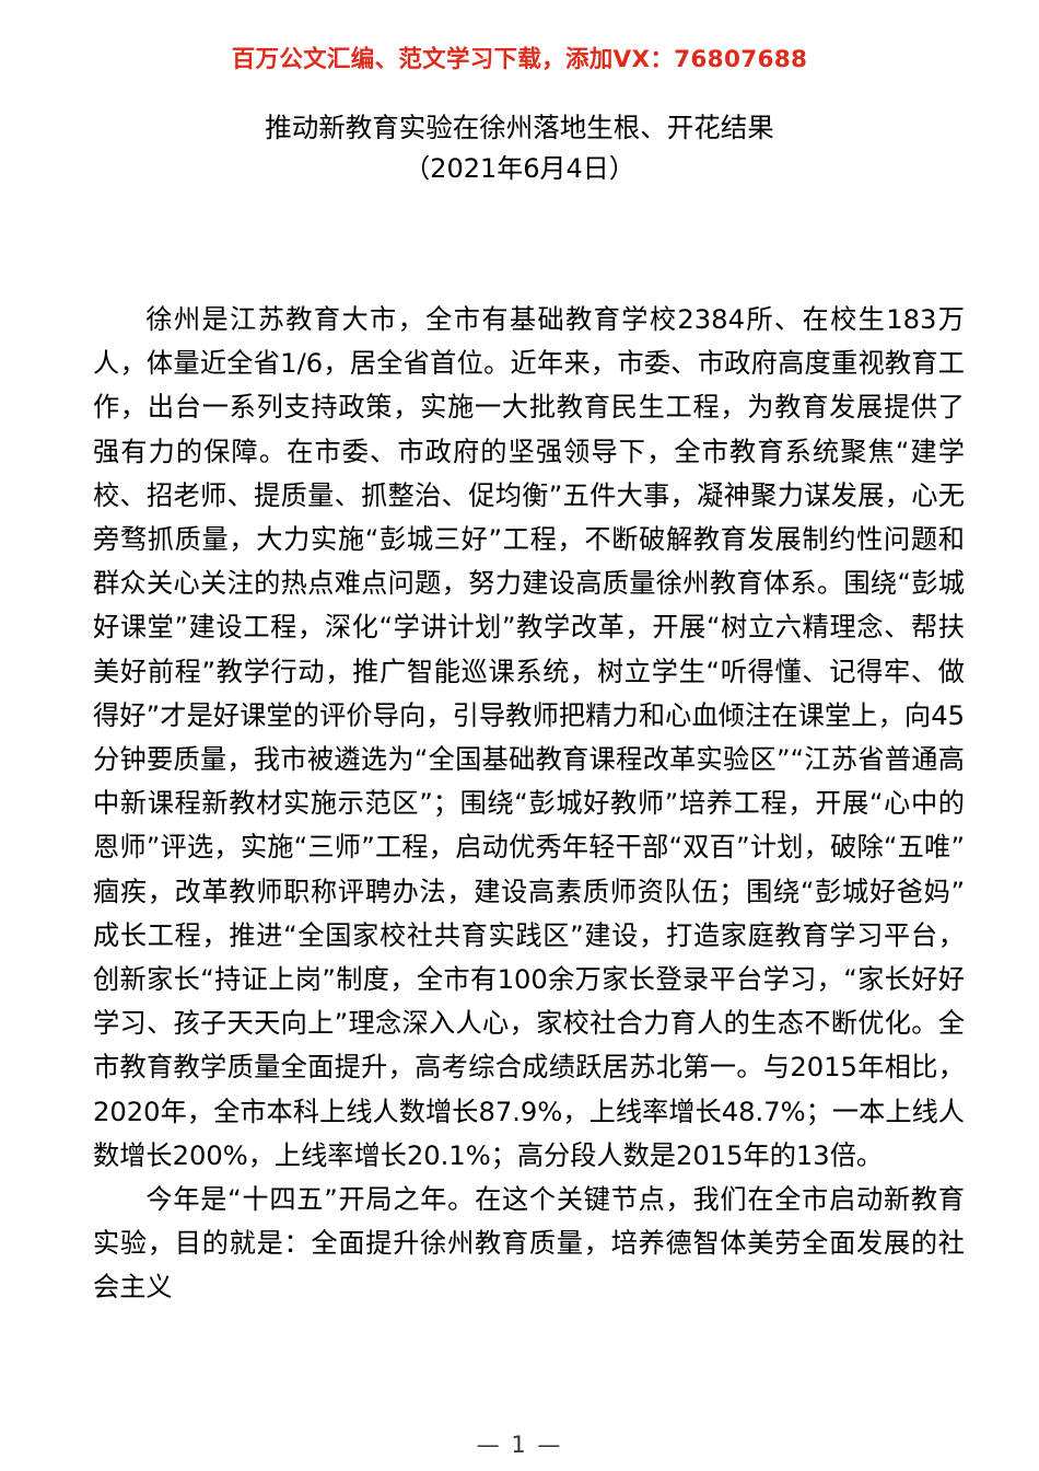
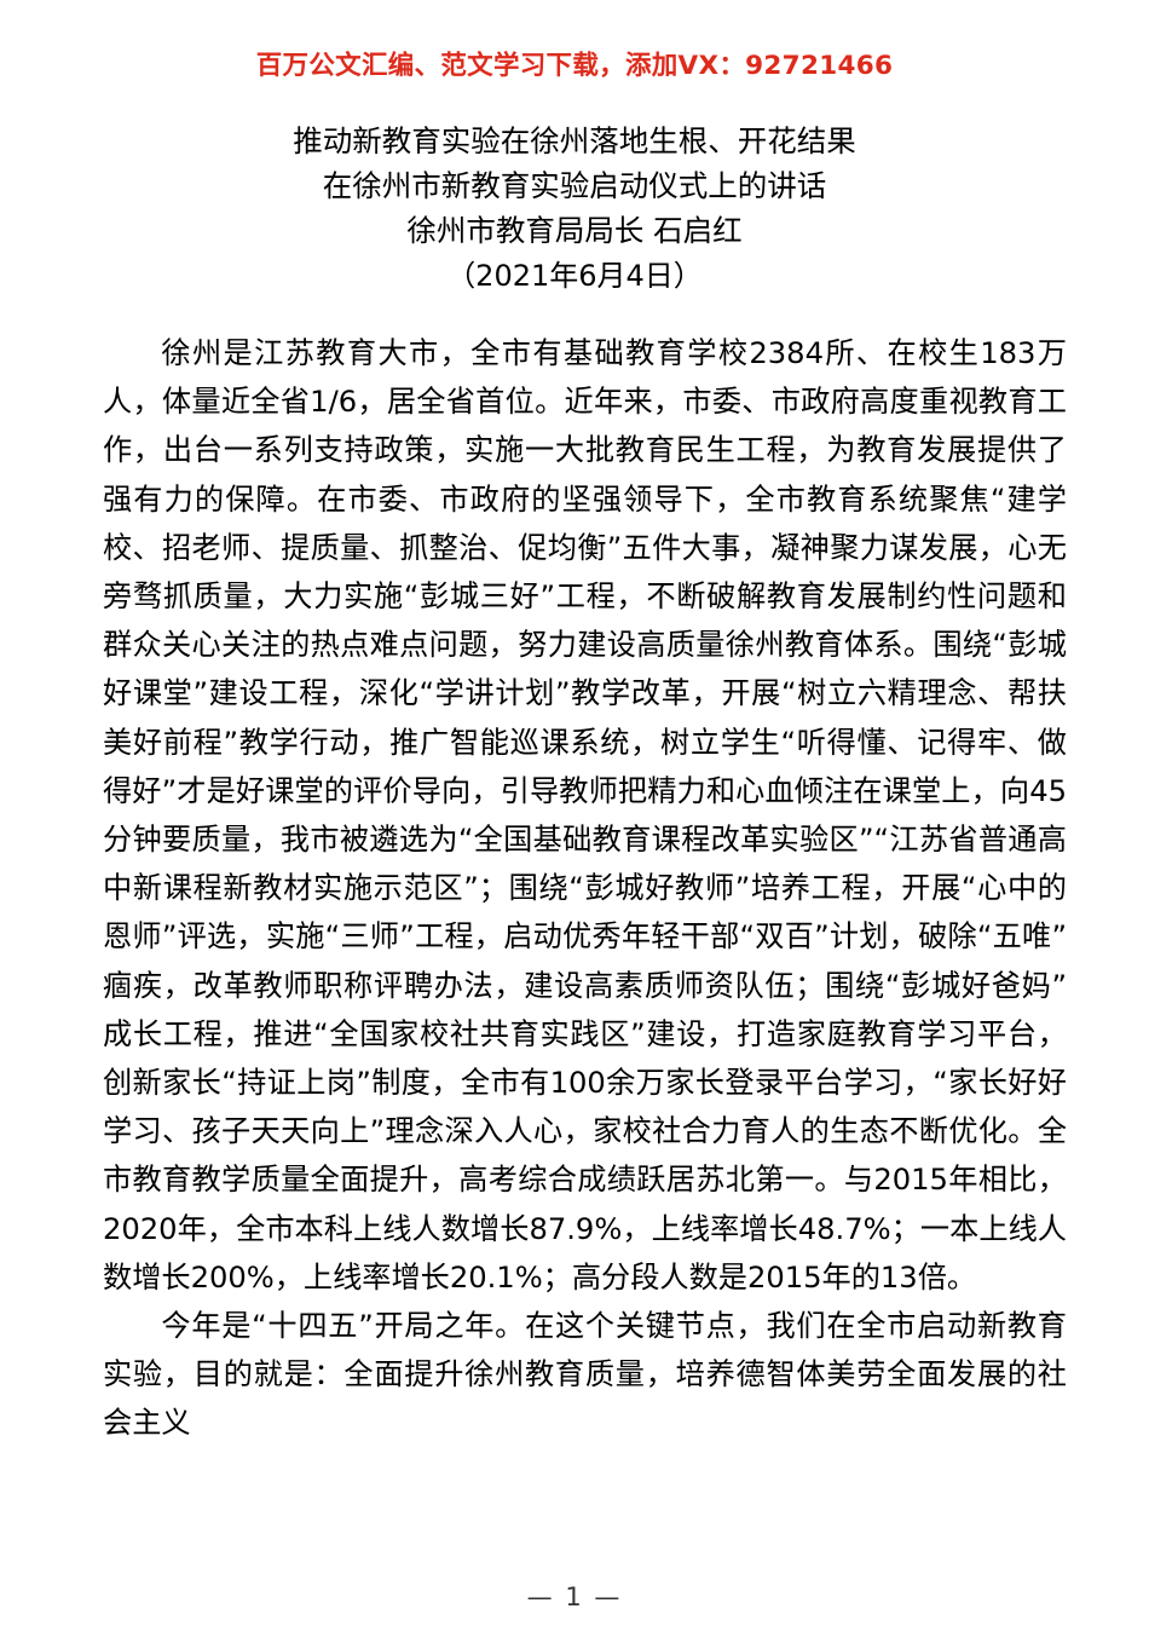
- 百万公文汇编、范文学习下载，添加VX：76807688
+ 百万公文汇编、范文学习下载，添加VX：92721466
  推动新教育实验在徐州落地生根、开花结果
+ 在徐州市新教育实验启动仪式上的讲话
+ 徐州市教育局局长 石启红
  （2021年6月4日）
  徐州是江苏教育大市，全市有基础教育学校2384所、在校生183万人，体量近全省1/6，居全省首位。近年来，市委、市政府高度重视教育工作，出台一系列支持政策，实施一大批教育民生工程，为教育发展提供了强有力的保障。在市委、市政府的坚强领导下，全市教育系统聚焦“建学校、招老师、提质量、抓整治、促均衡”五件大事，凝神聚力谋发展，心无旁骛抓质量，大力实施“彭城三好”工程，不断破解教育发展制约性问题和群众关心关注的热点难点问题，努力建设高质量徐州教育体系。围绕“彭城好课堂”建设工程，深化“学讲计划”教学改革，开展“树立六精理念、帮扶美好前程”教学行动，推广智能巡课系统，树立学生“听得懂、记得牢、做得好”才是好课堂的评价导向，引导教师把精力和心血倾注在课堂上，向45分钟要质量，我市被遴选为“全国基础教育课程改革实验区”“江苏省普通高中新课程新教材实施示范区”；围绕“彭城好教师”培养工程，开展“心中的恩师”评选，实施“三师”工程，启动优秀年轻干部“双百”计划，破除“五唯”痼疾，改革教师职称评聘办法，建设高素质师资队伍；围绕“彭城好爸妈”成长工程，推进“全国家校社共育实践区”建设，打造家庭教育学习平台，创新家长“持证上岗”制度，全市有100余万家长登录平台学习，“家长好好学习、孩子天天向上”理念深入人心，家校社合力育人的生态不断优化。全市教育教学质量全面提升，高考综合成绩跃居苏北第一。与2015年相比，2020年，全市本科上线人数增长87.9%，上线率增长48.7%；一本上线人数增长200%，上线率增长20.1%；高分段人数是2015年的13倍。
  今年是“十四五”开局之年。在这个关键节点，我们在全市启动新教育实验，目的就是：全面提升徐州教育质量，培养德智体美劳全面发展的社会主义
  — 1 —
